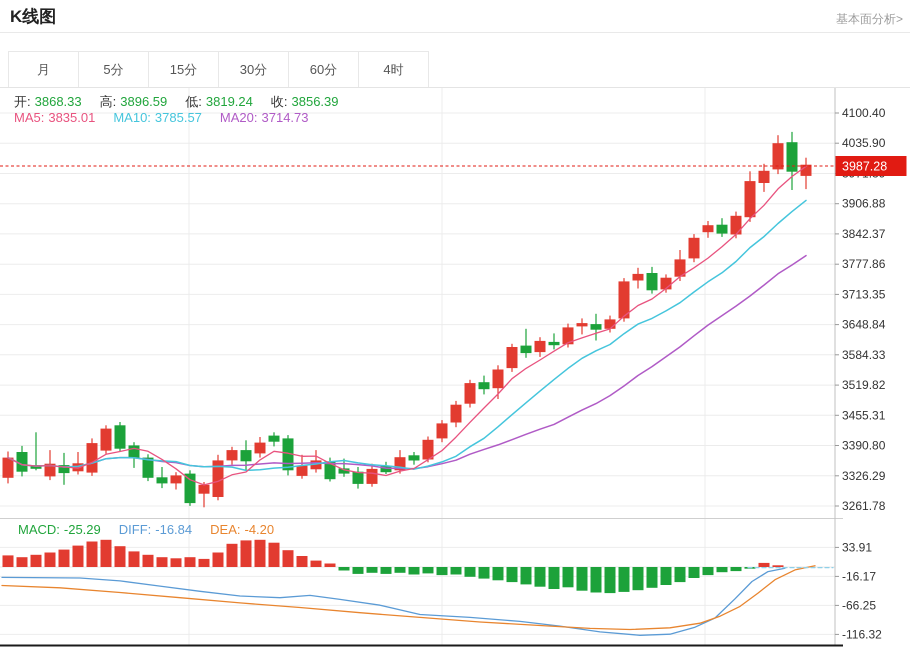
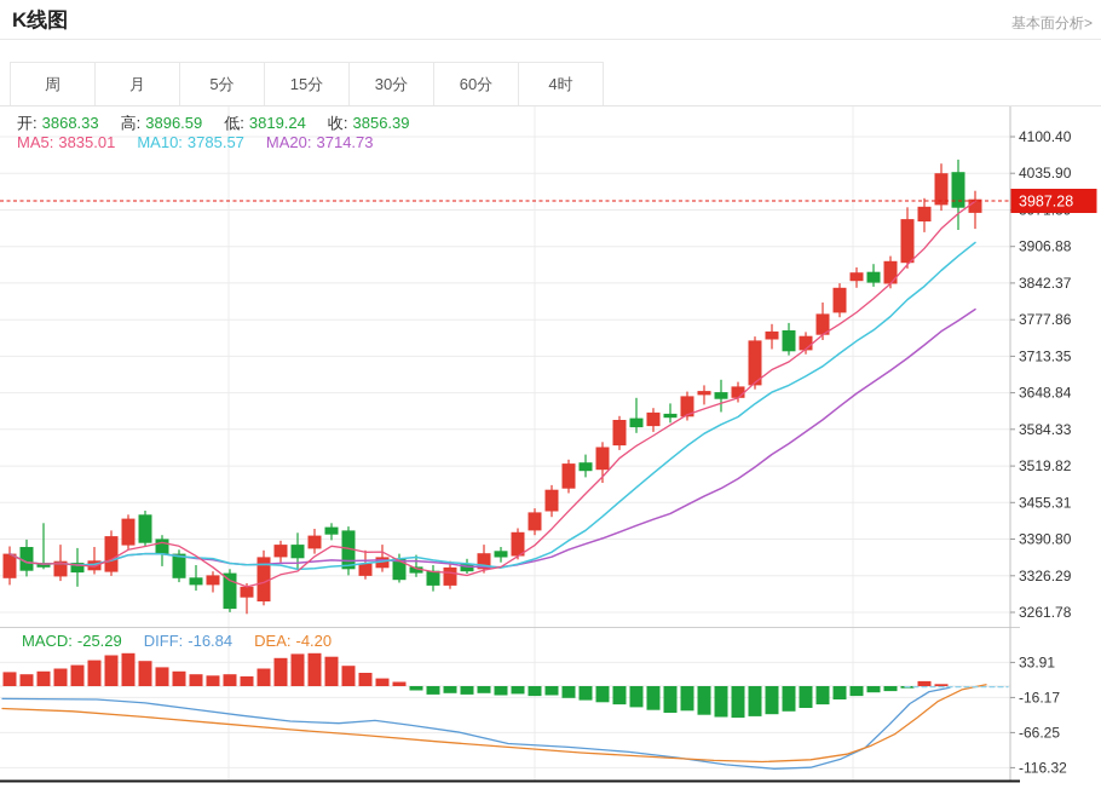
  K线图
  基本面分析>
+ 周
  月
  5分
  15分
  30分
  60分
  4时
  4100.40
  4035.90
  3906.88
  3842.37
  3777.86
  3713.35
  3648.84
  3584.33
  3519.82
  3455.31
  3390.80
  3326.29
  3261.78
  33.91
  -16.17
  -66.25
  -116.32
  3987.28
  开: 3868.33 高: 3896.59 低: 3819.24 收: 3856.39
  MA5: 3835.01 MA10: 3785.57 MA20: 3714.73
  MACD: -25.29 DIFF: -16.84 DEA: -4.20
